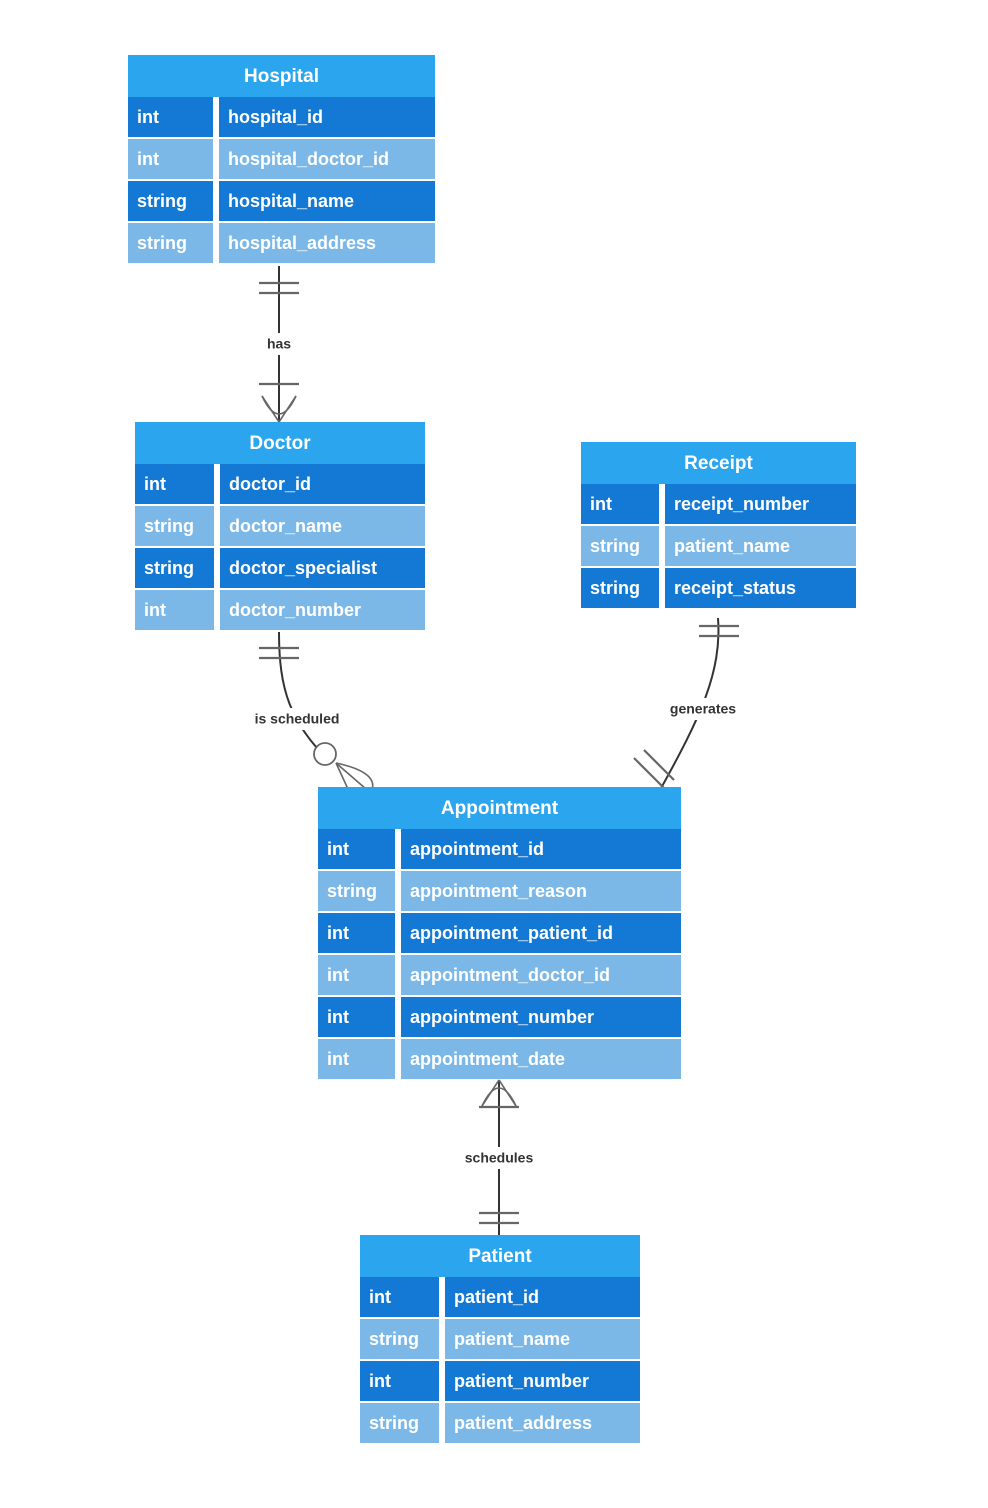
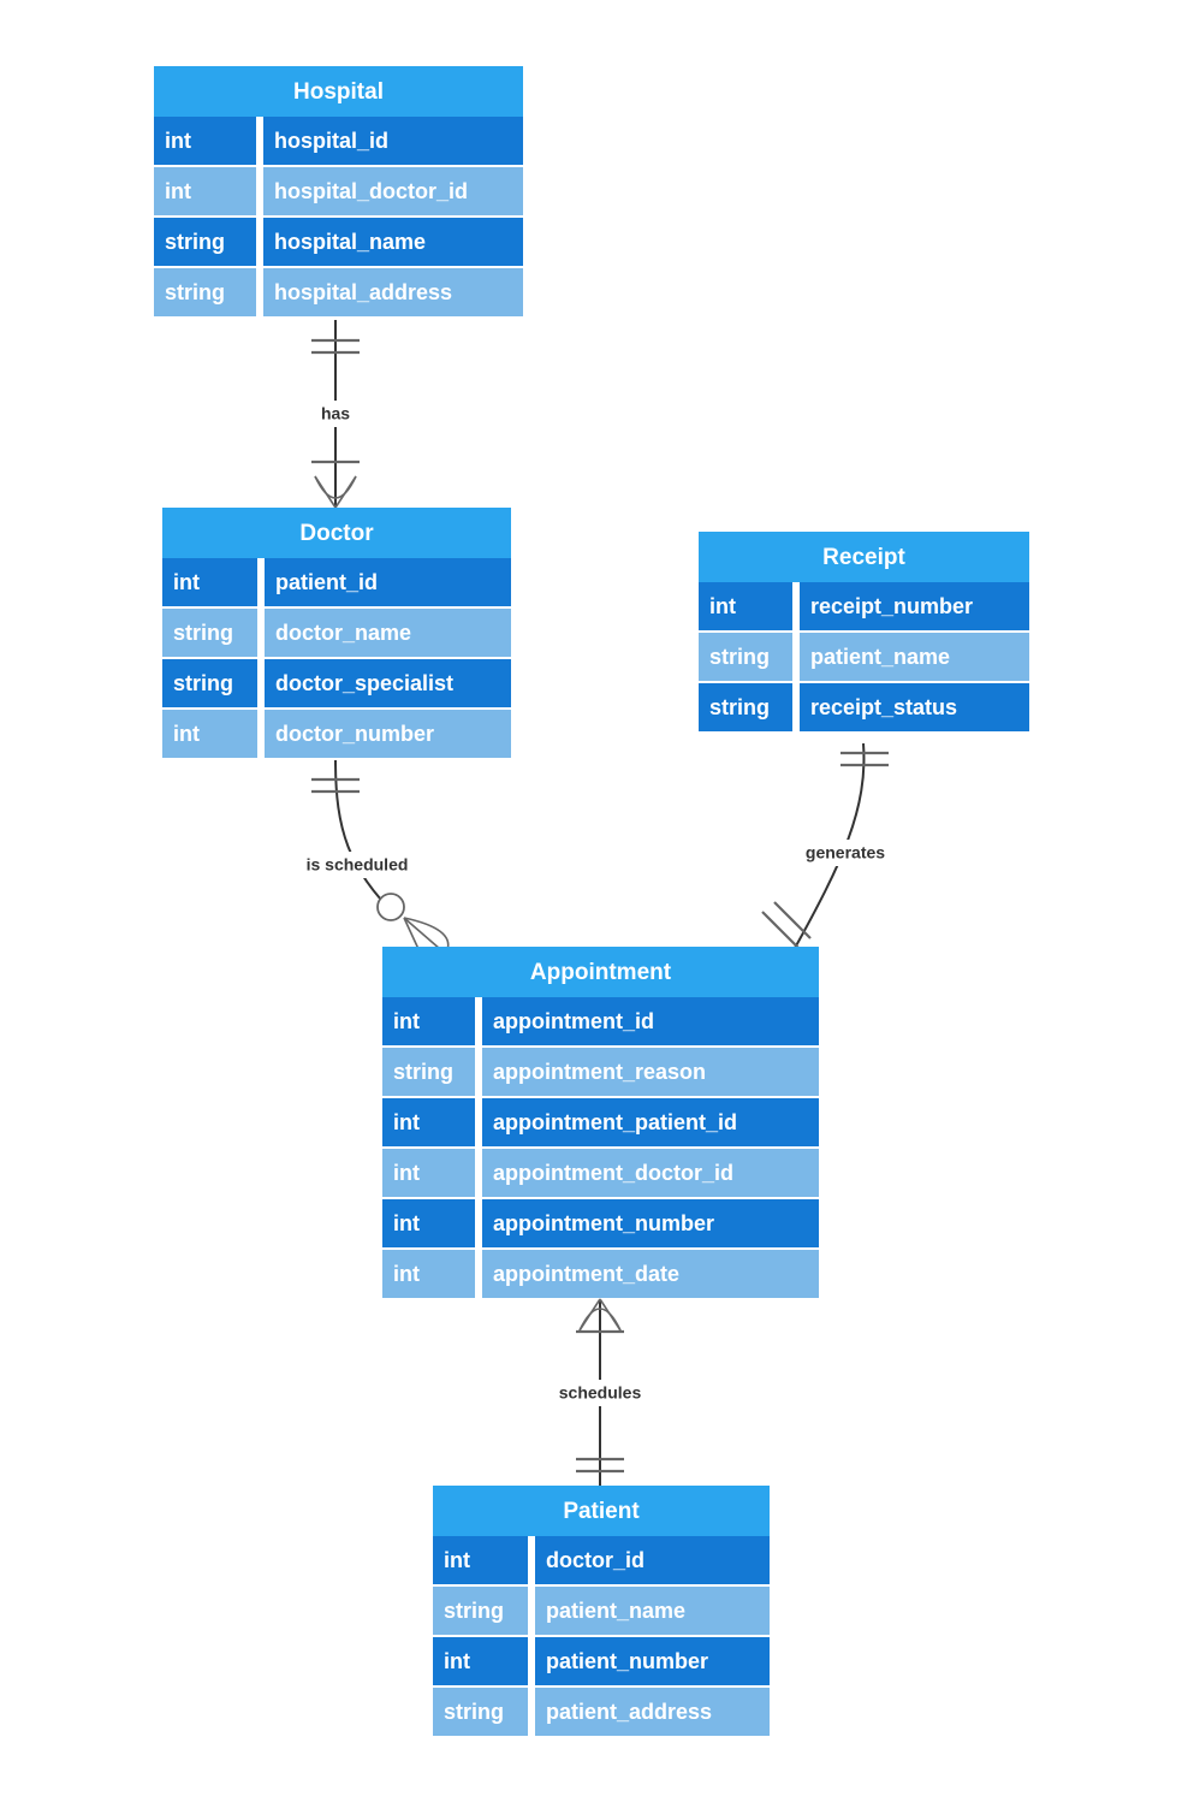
  Hospital
  int
  hospital_id
  int
  hospital_doctor_id
  string
  hospital_name
  string
  hospital_address
  Doctor
  int
- doctor_id
+ patient_id
  string
  doctor_name
  string
  doctor_specialist
  int
  doctor_number
  Receipt
  int
  receipt_number
  string
  patient_name
  string
  receipt_status
  Appointment
  int
  appointment_id
  string
  appointment_reason
  int
  appointment_patient_id
  int
  appointment_doctor_id
  int
  appointment_number
  int
  appointment_date
  Patient
  int
- patient_id
+ doctor_id
  string
  patient_name
  int
  patient_number
  string
  patient_address
  has
  is scheduled
  generates
  schedules
